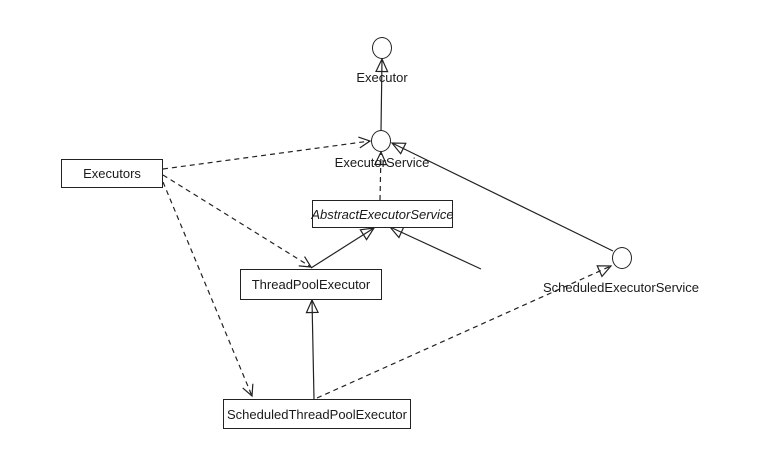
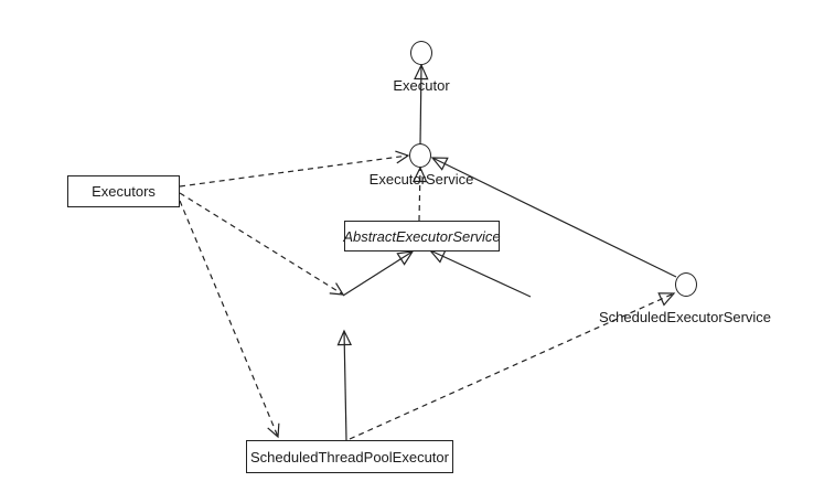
  Executors
  AbstractExecutorService
- ThreadPoolExecutor
  ScheduledThreadPoolExecutor
  Executor
  ExecutorService
  ScheduledExecutorService
